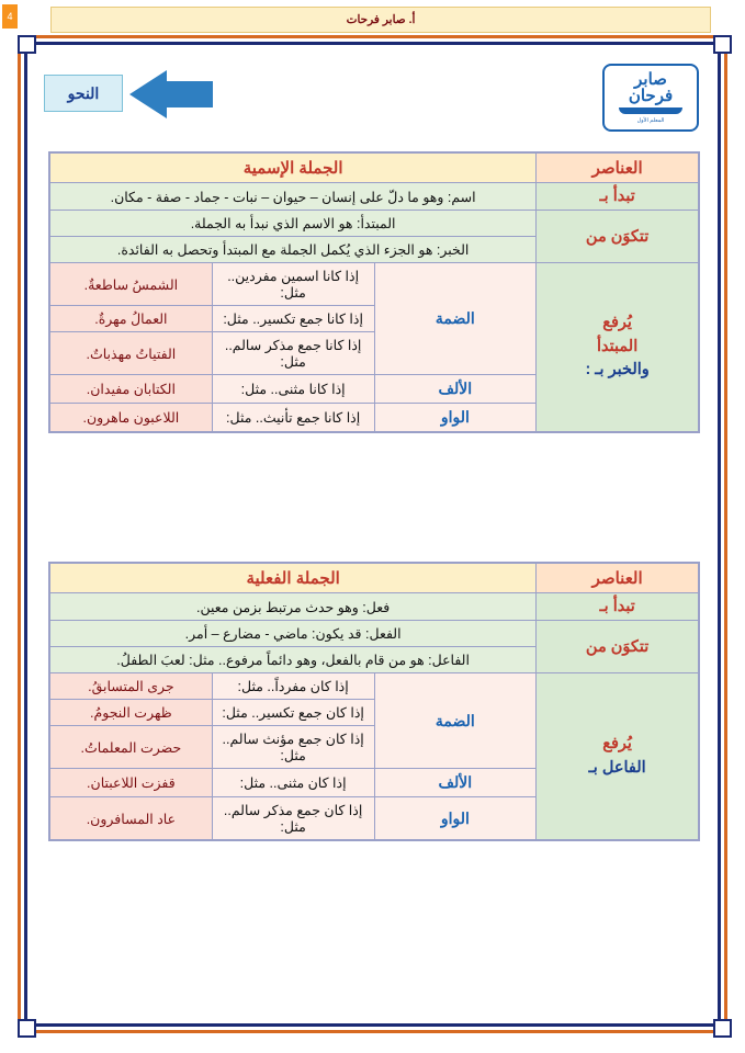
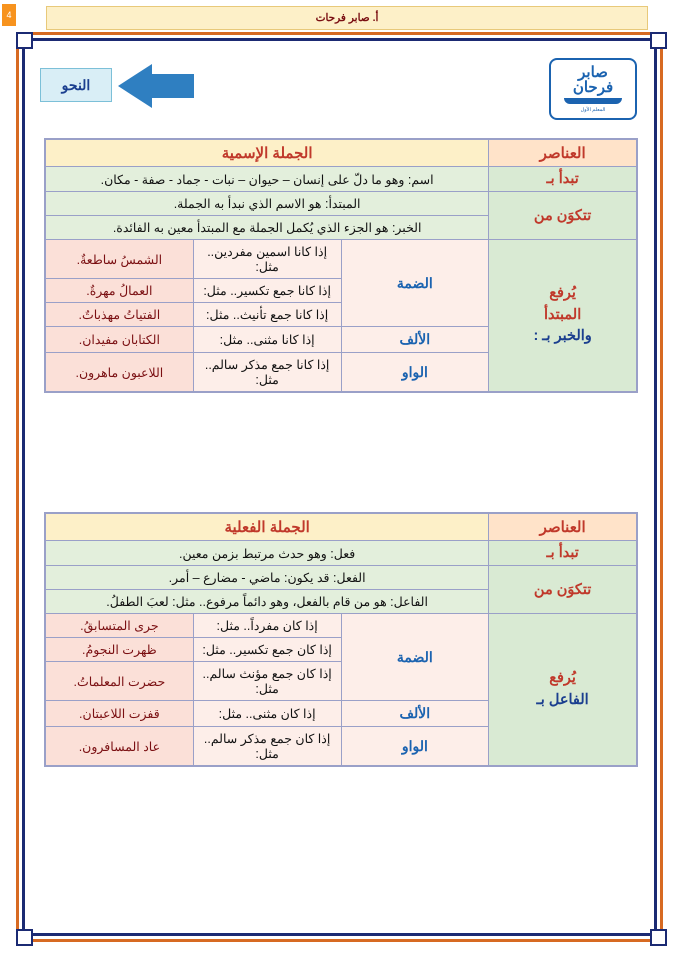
  4
  أ. صابر فرحات
  صابر
  فرحان
  النحو
  العناصر	الجملة الإسمية
  تبدأ بـ	اسم: وهو ما دلّ على إنسان – حيوان – نبات - جماد - صفة - مكان.
  تتكوَن من	المبتدأ: هو الاسم الذي نبدأ به الجملة.
- الخبر: هو الجزء الذي يُكمل الجملة مع المبتدأ وتحصل به الفائدة.
+ الخبر: هو الجزء الذي يُكمل الجملة مع المبتدأ معين به الفائدة.
  يُرفع المبتدأ والخبر بـ :	الضمة	إذا كانا اسمين مفردين.. مثل:	الشمسُ ساطعةٌ.
  إذا كانا جمع تكسير.. مثل:	العمالُ مهرةٌ.
- إذا كانا جمع مذكر سالم.. مثل:	الفتياتُ مهذباتٌ.
+ إذا كانا جمع تأنيث.. مثل:	الفتياتُ مهذباتٌ.
  الألف	إذا كانا مثنى.. مثل:	الكتابان مفيدان.
- الواو	إذا كانا جمع تأنيث.. مثل:	اللاعبون ماهرون.
+ الواو	إذا كانا جمع مذكر سالم.. مثل:	اللاعبون ماهرون.
  العناصر	الجملة الفعلية
  تبدأ بـ	فعل: وهو حدث مرتبط بزمن معين.
  تتكوَن من	الفعل: قد يكون: ماضي - مضارع – أمر.
  الفاعل: هو من قام بالفعل، وهو دائماً مرفوع.. مثل: لعبَ الطفلُ.
  يُرفع الفاعل بـ	الضمة	إذا كان مفرداً.. مثل:	جرى المتسابقُ.
  إذا كان جمع تكسير.. مثل:	ظهرت النجومُ.
  إذا كان جمع مؤنث سالم.. مثل:	حضرت المعلماتُ.
  الألف	إذا كان مثنى.. مثل:	قفزت اللاعبتان.
  الواو	إذا كان جمع مذكر سالم.. مثل:	عاد المسافرون.
